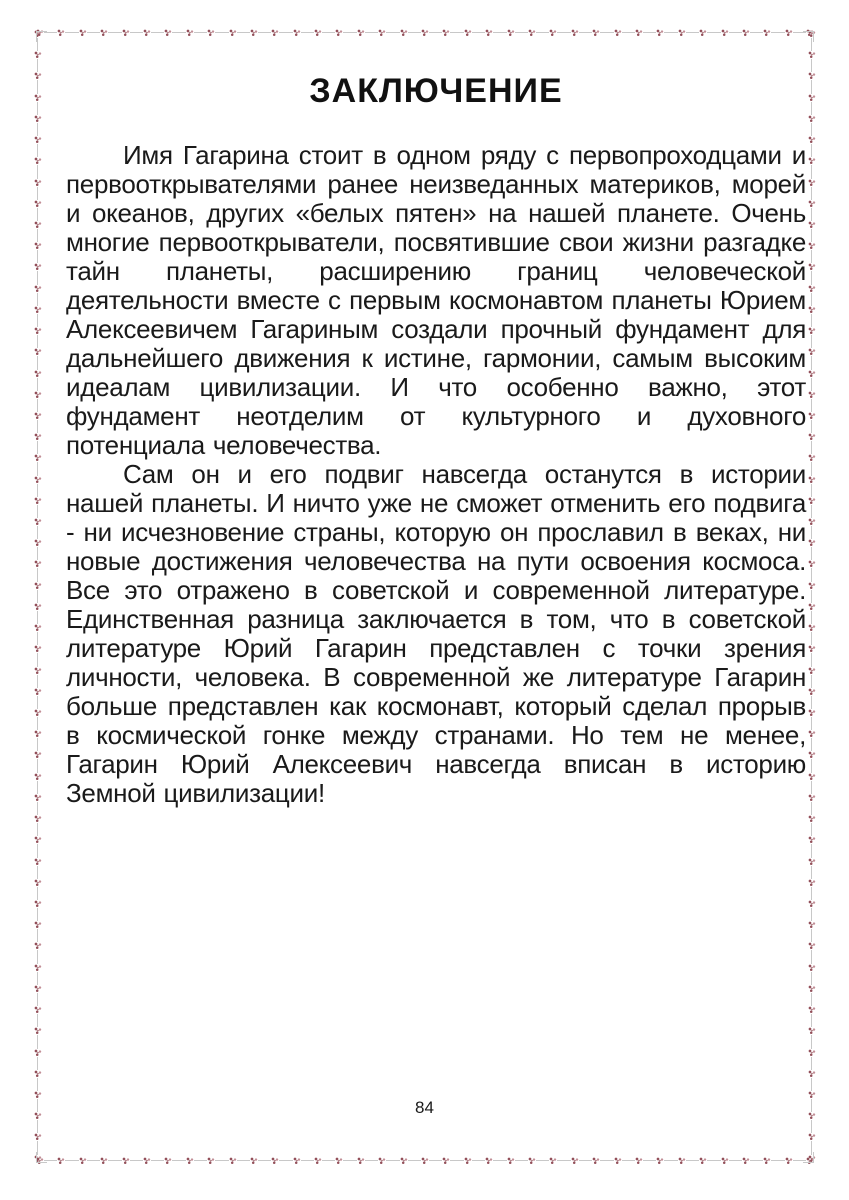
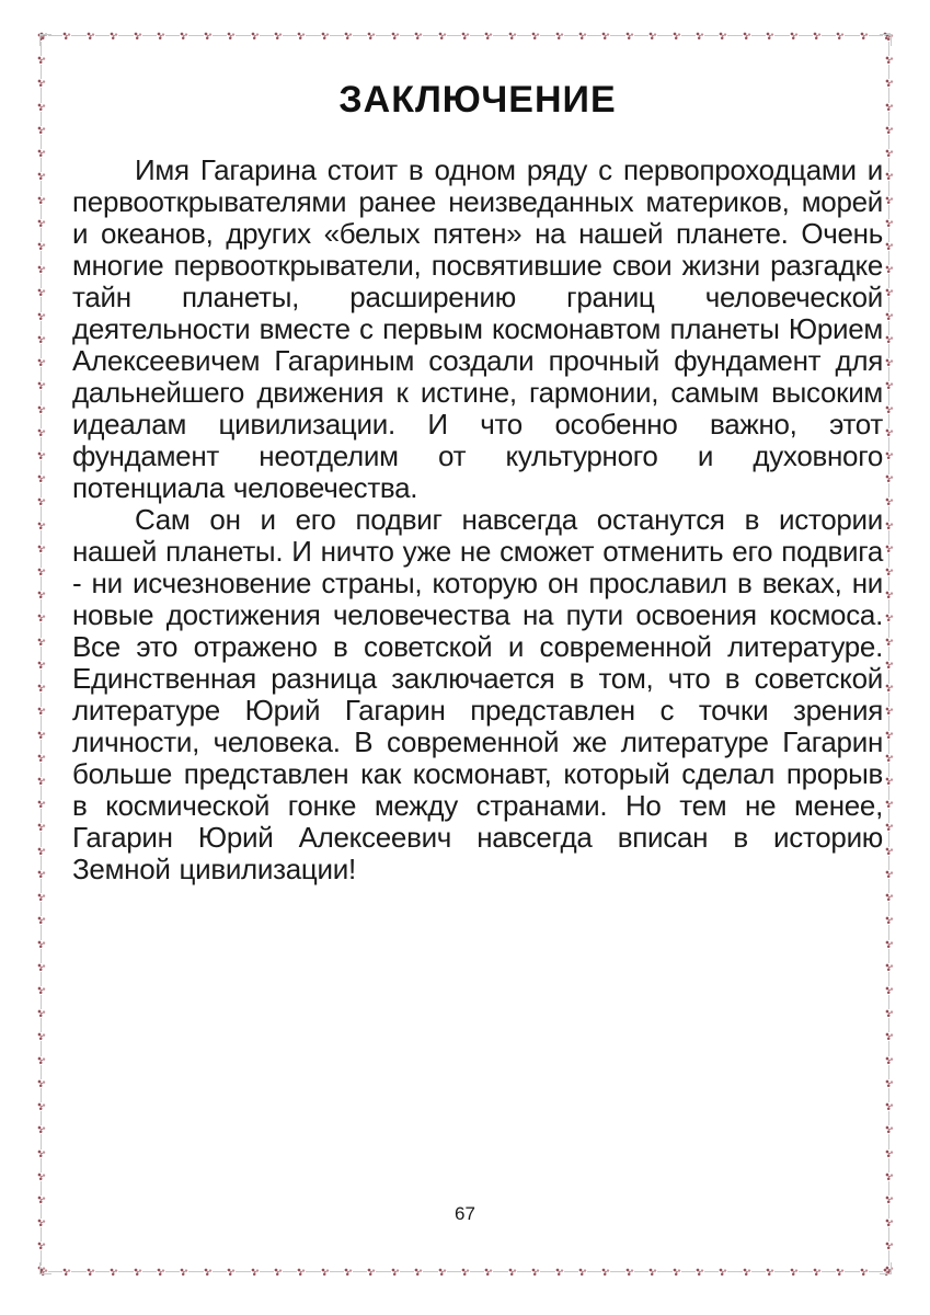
  ЗАКЛЮЧЕНИЕ
  Имя Гагарина стоит в одном ряду с первопроходцами и первооткрывателями ранее неизведанных материков, морей и океанов, других «белых пятен» на нашей планете. Очень многие первооткрыватели, посвятившие свои жизни разгадке тайн планеты, расширению границ человеческой деятельности вместе с первым космонавтом планеты Юрием Алексеевичем Гагариным создали прочный фундамент для дальнейшего движения к истине, гармонии, самым высоким идеалам цивилизации. И что особенно важно, этот фундамент неотделим от культурного и духовного потенциала человечества.
  Сам он и его подвиг навсегда останутся в истории нашей планеты. И ничто уже не сможет отменить его подвига - ни исчезновение страны, которую он прославил в веках, ни новые достижения человечества на пути освоения космоса. Все это отражено в советской и современной литературе. Единственная разница заключается в том, что в советской литературе Юрий Гагарин представлен с точки зрения личности, человека. В современной же литературе Гагарин больше представлен как космонавт, который сделал прорыв в космической гонке между странами. Но тем не менее, Гагарин Юрий Алексеевич навсегда вписан в историю Земной цивилизации!
- 84
+ 67
